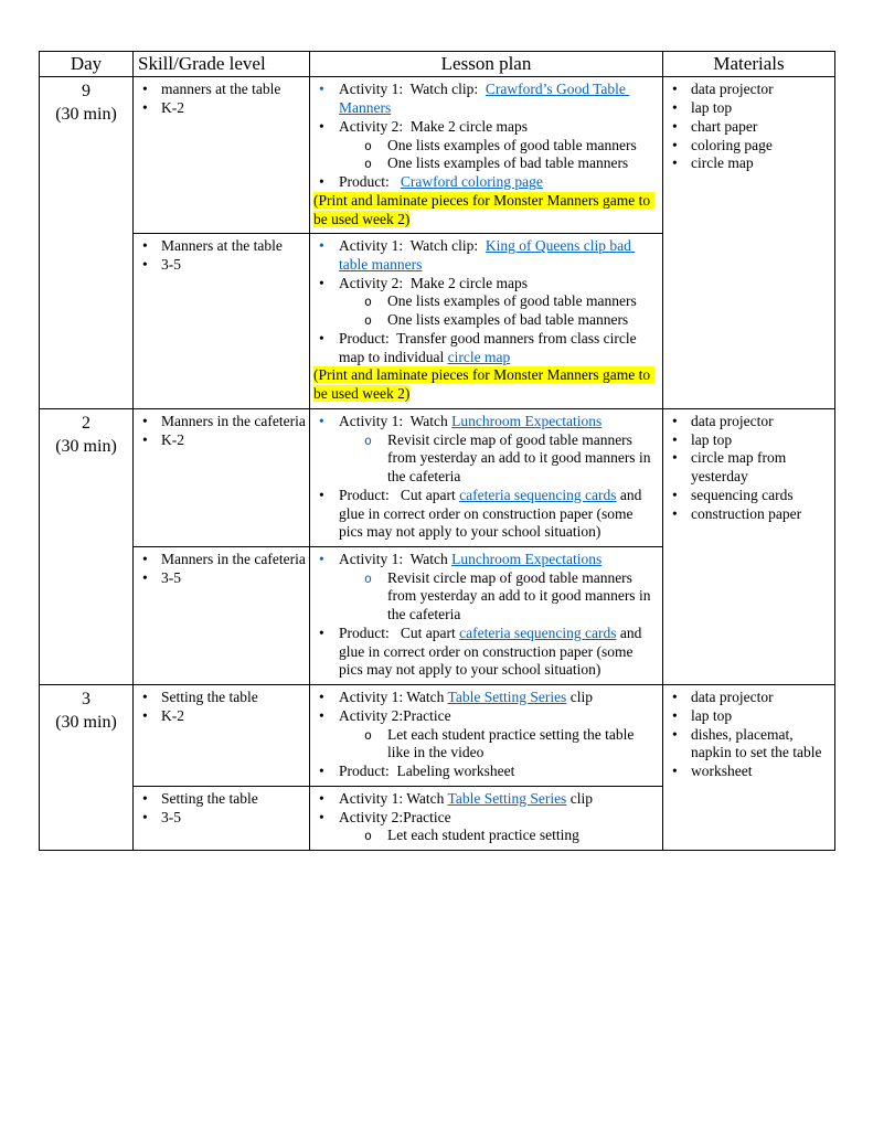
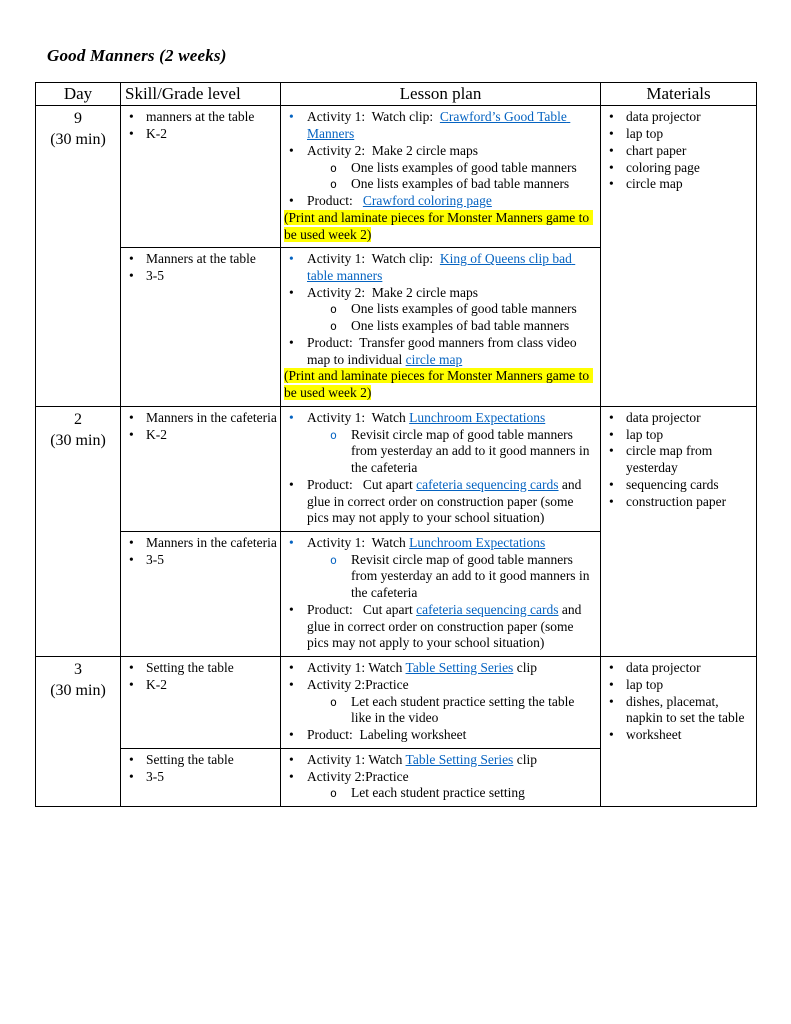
+ Good Manners (2 weeks)
  Day	Skill/Grade level	Lesson plan	Materials
  9(30 min)	• manners at the table• K-2	• Activity 1: Watch clip: Crawford’s Good Table Manners• Activity 2: Make 2 circle mapso One lists examples of good table mannerso One lists examples of bad table manners• Product: Crawford coloring page(Print and laminate pieces for Monster Manners game to be used week 2)	• data projector• lap top• chart paper• coloring page• circle map
- • Manners at the table• 3-5	• Activity 1: Watch clip: King of Queens clip bad table manners• Activity 2: Make 2 circle mapso One lists examples of good table mannerso One lists examples of bad table manners• Product: Transfer good manners from class circle map to individual circle map(Print and laminate pieces for Monster Manners game to be used week 2)
+ • Manners at the table• 3-5	• Activity 1: Watch clip: King of Queens clip bad table manners• Activity 2: Make 2 circle mapso One lists examples of good table mannerso One lists examples of bad table manners• Product: Transfer good manners from class video map to individual circle map(Print and laminate pieces for Monster Manners game to be used week 2)
  2(30 min)	• Manners in the cafeteria• K-2	• Activity 1: Watch Lunchroom Expectationso Revisit circle map of good table manners from yesterday an add to it good manners in the cafeteria• Product: Cut apart cafeteria sequencing cards and glue in correct order on construction paper (some pics may not apply to your school situation)	• data projector• lap top• circle map from yesterday• sequencing cards• construction paper
  • Manners in the cafeteria• 3-5	• Activity 1: Watch Lunchroom Expectationso Revisit circle map of good table manners from yesterday an add to it good manners in the cafeteria• Product: Cut apart cafeteria sequencing cards and glue in correct order on construction paper (some pics may not apply to your school situation)
  3(30 min)	• Setting the table• K-2	• Activity 1: Watch Table Setting Series clip• Activity 2:Practiceo Let each student practice setting the table like in the video• Product: Labeling worksheet	• data projector• lap top• dishes, placemat, napkin to set the table• worksheet
  • Setting the table• 3-5	• Activity 1: Watch Table Setting Series clip• Activity 2:Practiceo Let each student practice setting
